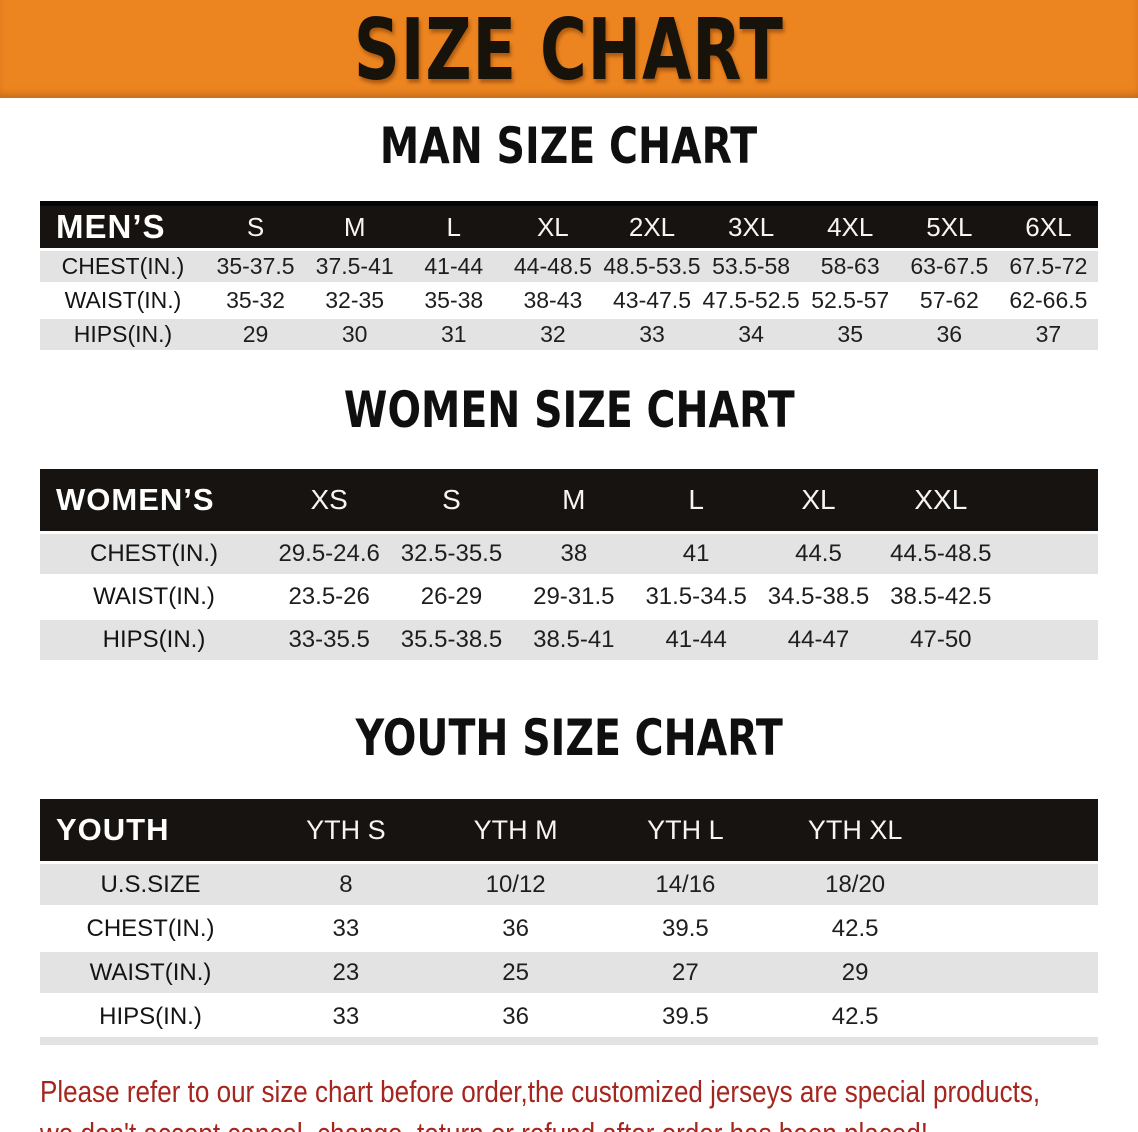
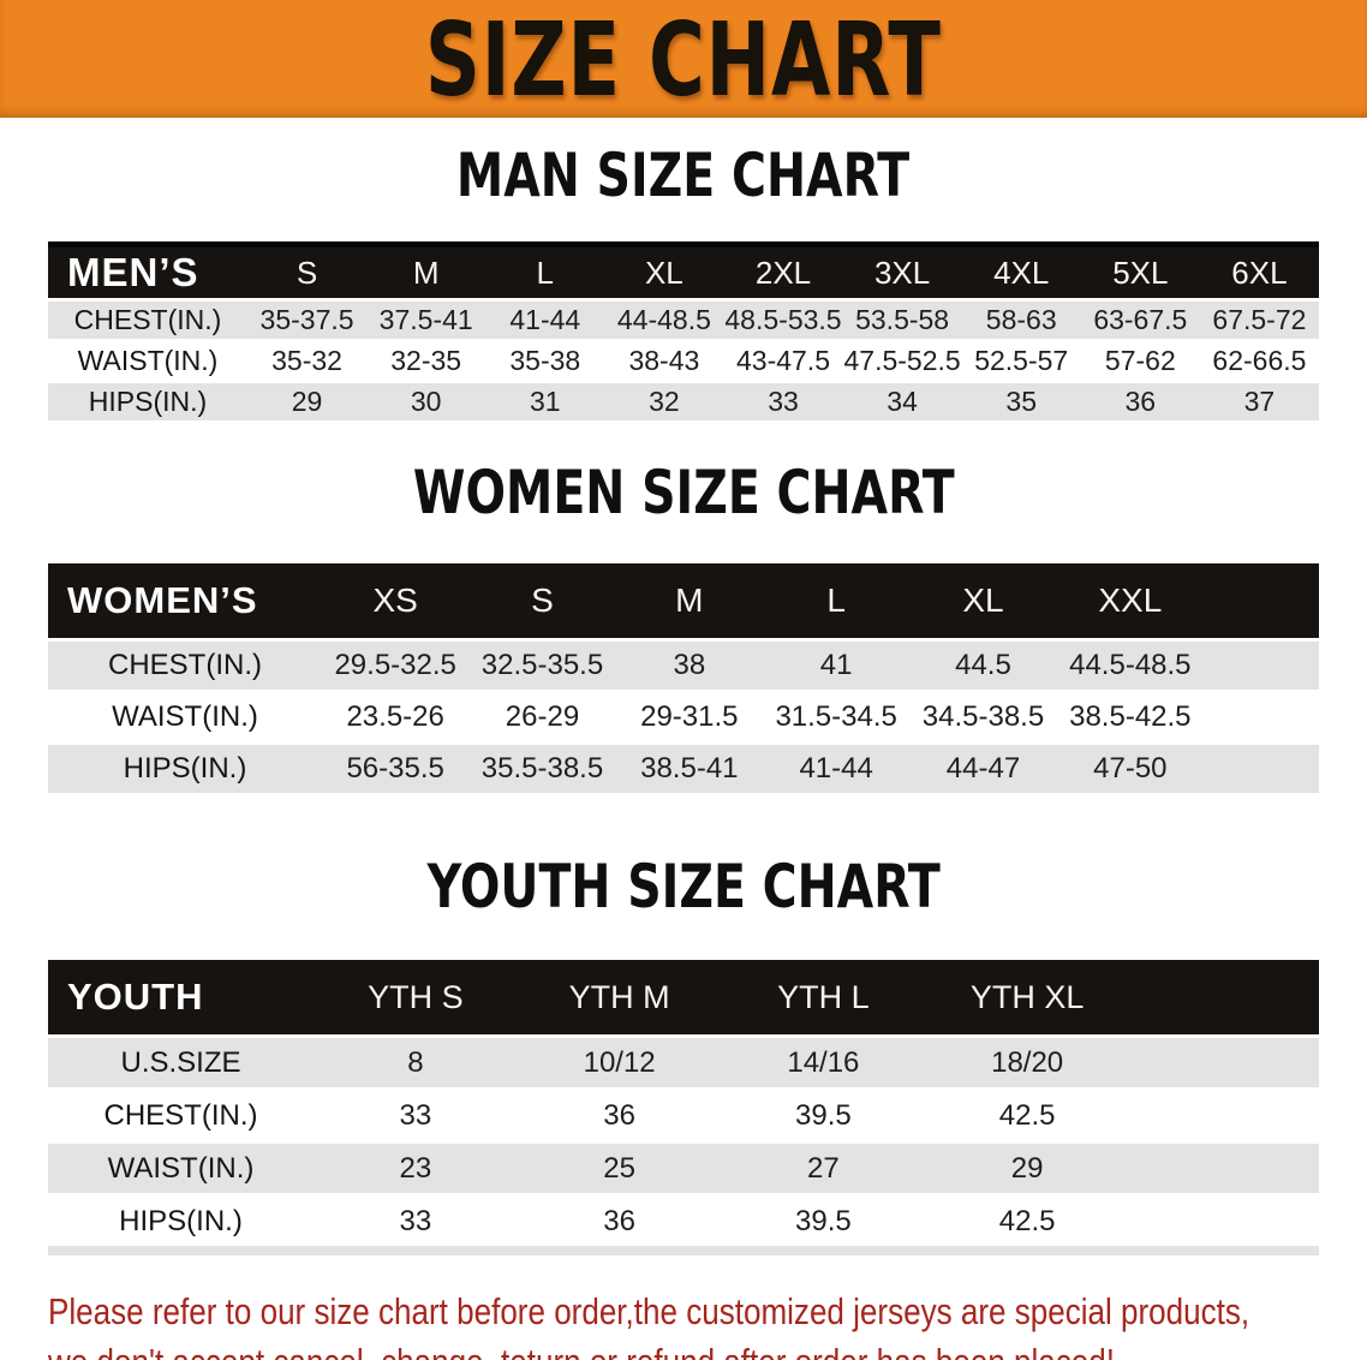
  SIZE CHART
  MAN SIZE CHART
  MEN’S	S	M	L	XL	2XL	3XL	4XL	5XL	6XL
  CHEST(IN.)	35-37.5	37.5-41	41-44	44-48.5	48.5-53.5	53.5-58	58-63	63-67.5	67.5-72
  WAIST(IN.)	35-32	32-35	35-38	38-43	43-47.5	47.5-52.5	52.5-57	57-62	62-66.5
  HIPS(IN.)	29	30	31	32	33	34	35	36	37
  WOMEN SIZE CHART
  WOMEN’S	XS	S	M	L	XL	XXL
- CHEST(IN.)	29.5-24.6	32.5-35.5	38	41	44.5	44.5-48.5
+ CHEST(IN.)	29.5-32.5	32.5-35.5	38	41	44.5	44.5-48.5
  WAIST(IN.)	23.5-26	26-29	29-31.5	31.5-34.5	34.5-38.5	38.5-42.5
- HIPS(IN.)	33-35.5	35.5-38.5	38.5-41	41-44	44-47	47-50
+ HIPS(IN.)	56-35.5	35.5-38.5	38.5-41	41-44	44-47	47-50
  YOUTH SIZE CHART
  YOUTH	YTH S	YTH M	YTH L	YTH XL
  U.S.SIZE	8	10/12	14/16	18/20
  CHEST(IN.)	33	36	39.5	42.5
  WAIST(IN.)	23	25	27	29
  HIPS(IN.)	33	36	39.5	42.5
  Please refer to our size chart before order,the customized jerseys are special products,
